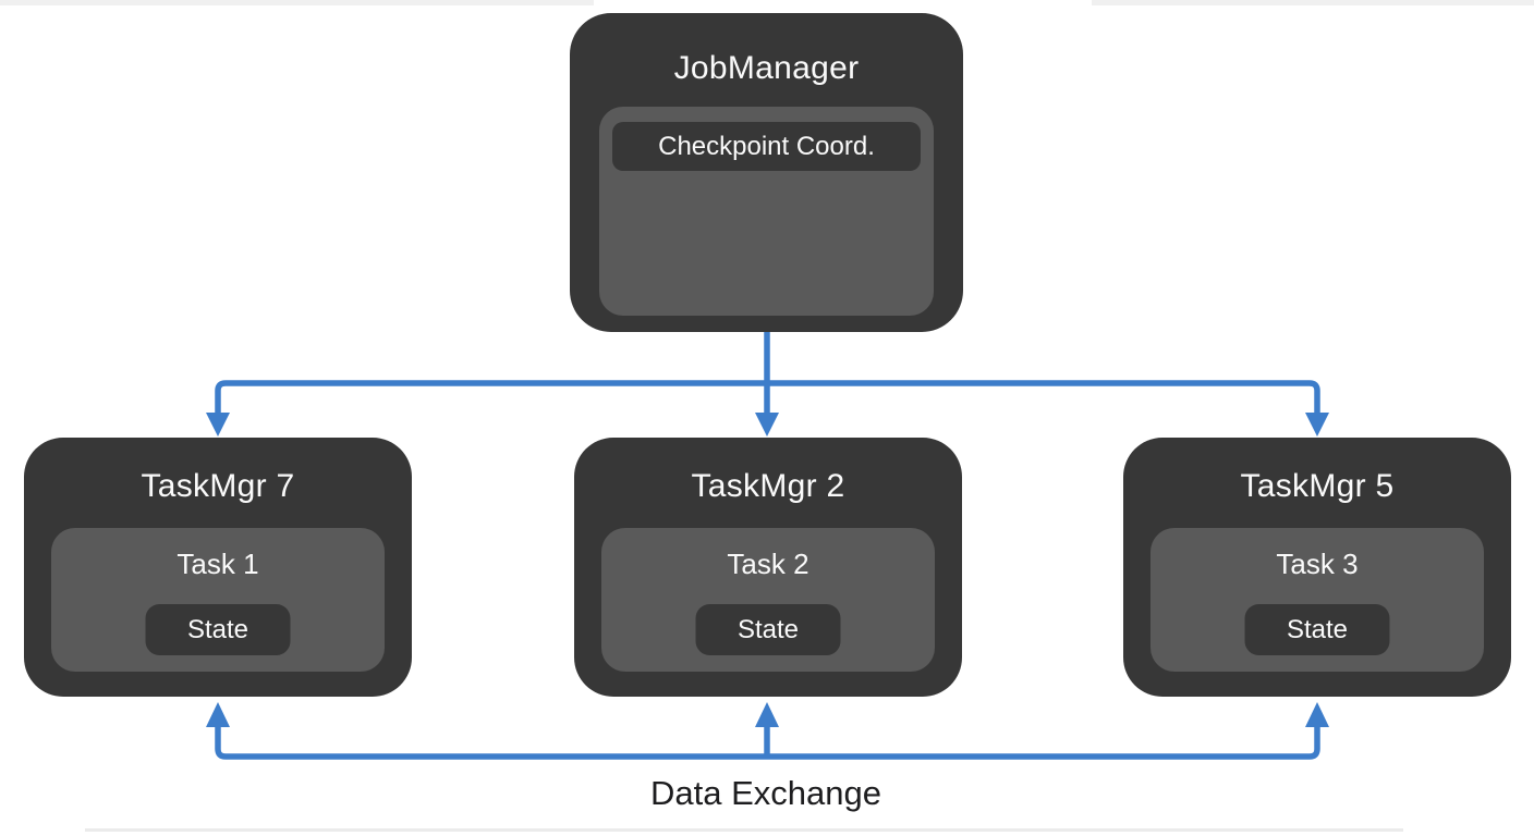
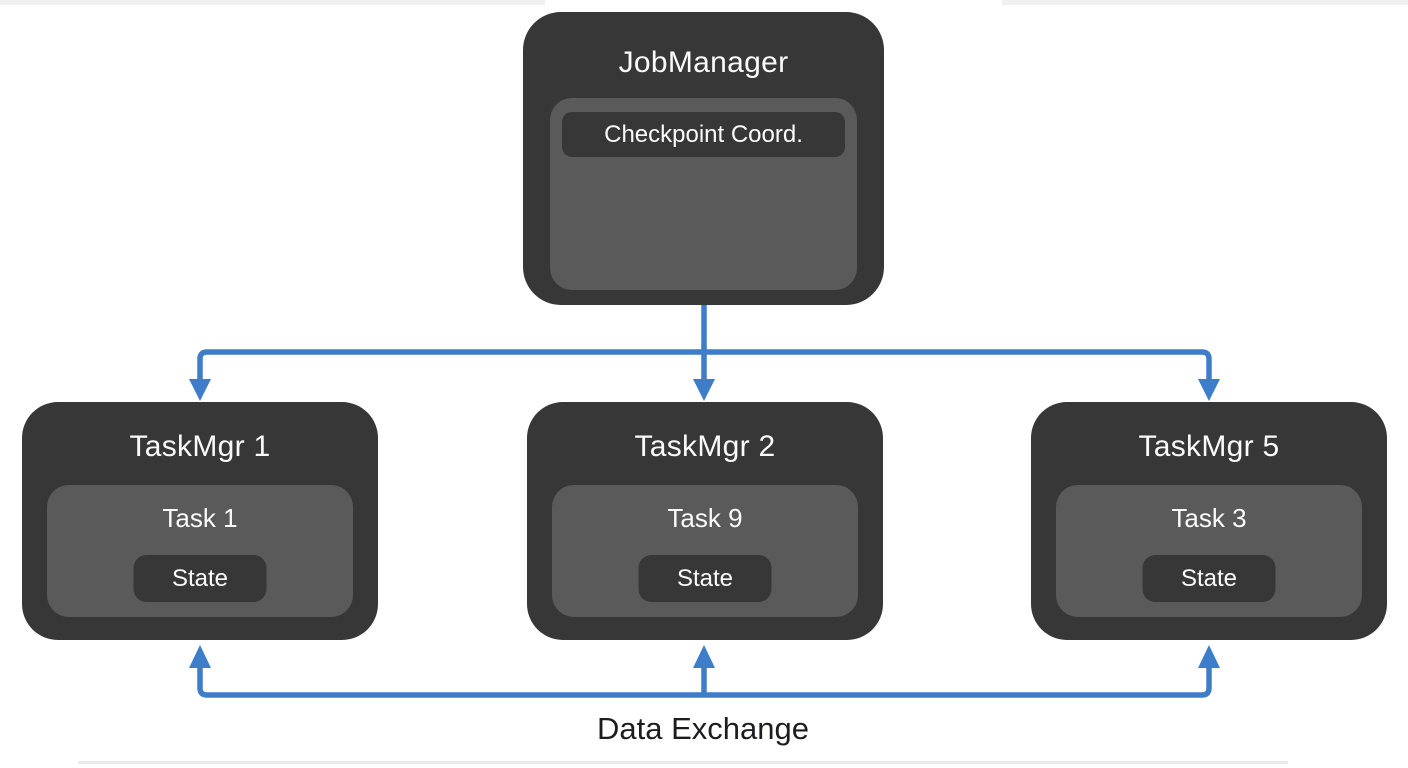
  JobManager
  Checkpoint Coord.
- TaskMgr 7
+ TaskMgr 1
  Task 1
  State
  TaskMgr 2
- Task 2
+ Task 9
  State
  TaskMgr 5
  Task 3
  State
  Data Exchange
